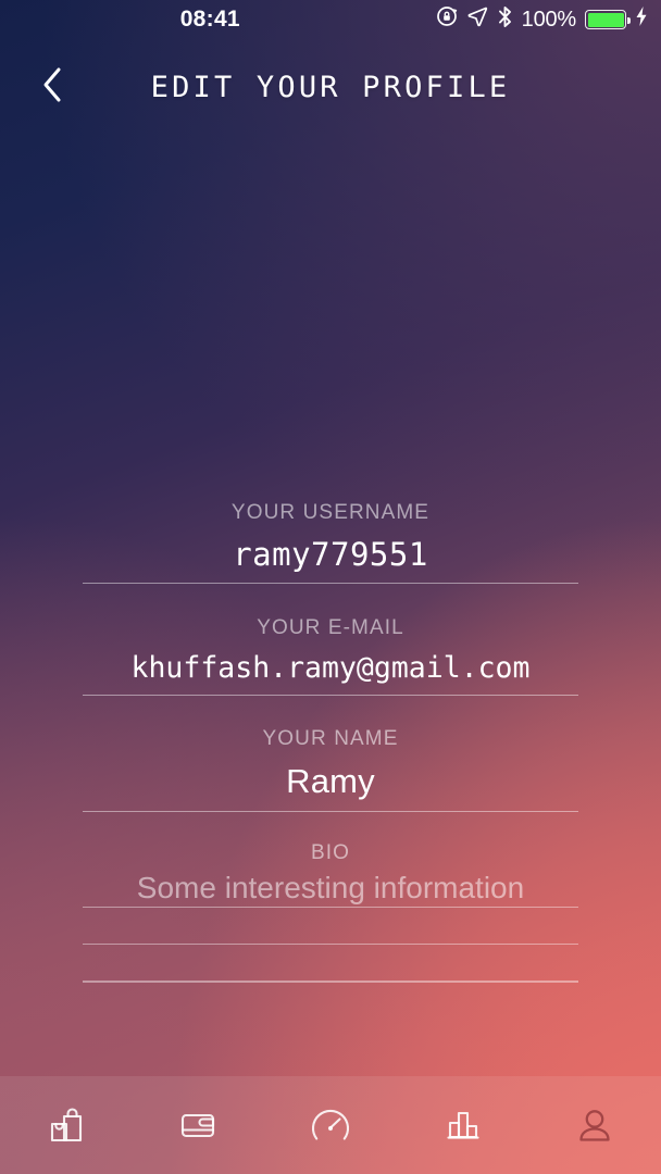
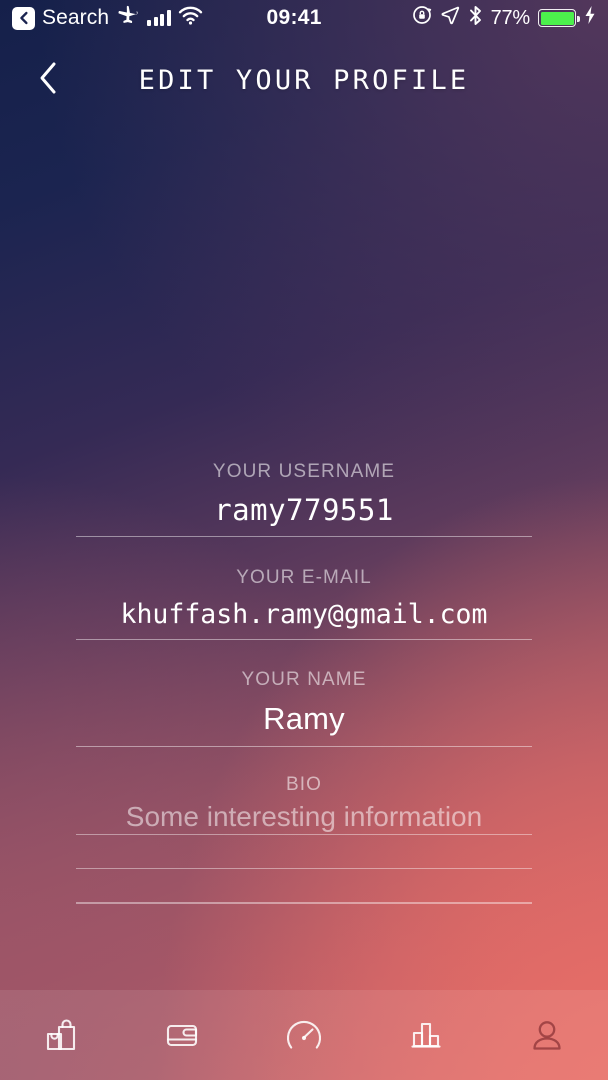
+ Search
- 08:41
+ 09:41
- 100%
+ 77%
  EDIT YOUR PROFILE
  YOUR USERNAME
  ramy779551
  YOUR E-MAIL
  khuffash.ramy@gmail.com
  YOUR NAME
  Ramy
  BIO
  Some interesting information
